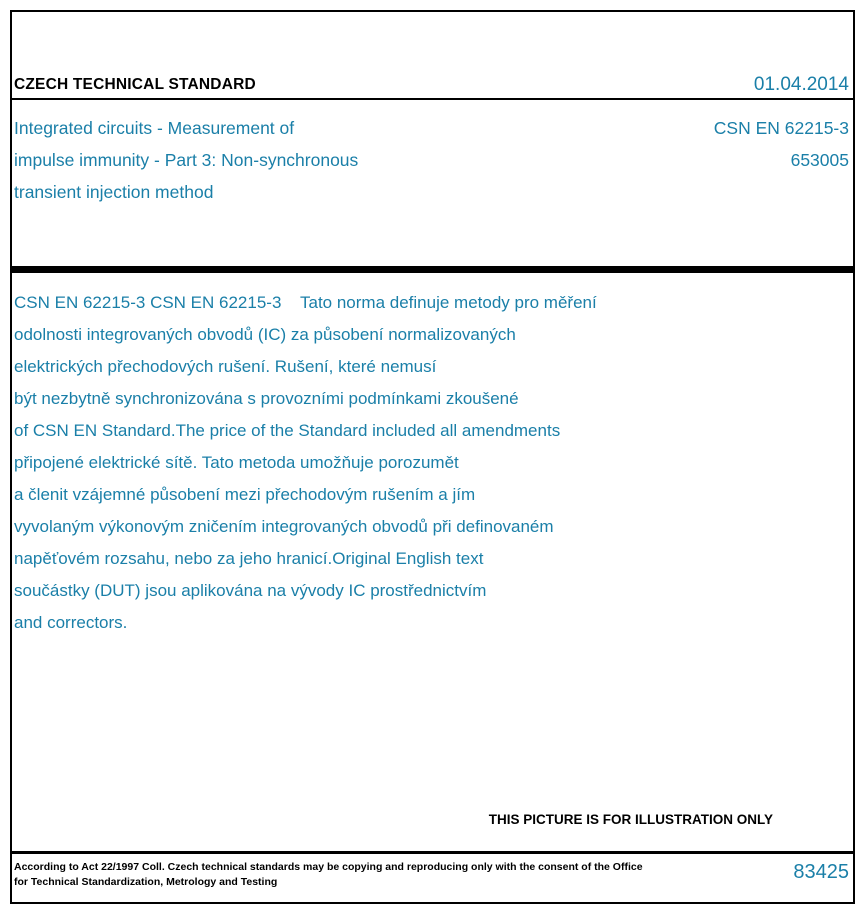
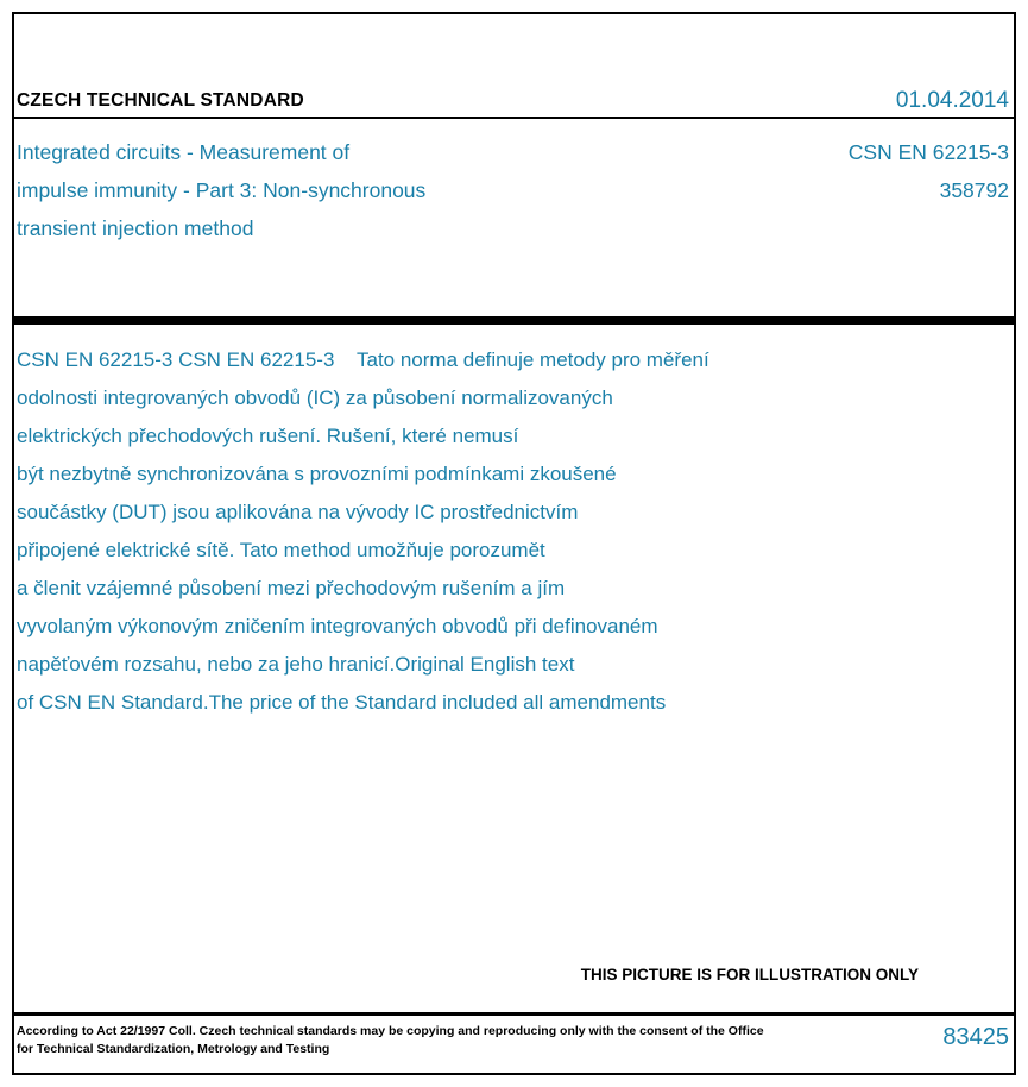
  CZECH TECHNICAL STANDARD
  01.04.2014
  Integrated circuits - Measurement of
  impulse immunity - Part 3: Non-synchronous
  transient injection method
  CSN EN 62215-3
- 653005
+ 358792
  CSN EN 62215-3 CSN EN 62215-3 Tato norma definuje metody pro měření
  odolnosti integrovaných obvodů (IC) za působení normalizovaných
  elektrických přechodových rušení. Rušení, které nemusí
  být nezbytně synchronizována s provozními podmínkami zkoušené
- of CSN EN Standard.The price of the Standard included all amendments
+ součástky (DUT) jsou aplikována na vývody IC prostřednictvím
- připojené elektrické sítě. Tato metoda umožňuje porozumět
+ připojené elektrické sítě. Tato method umožňuje porozumět
  a členit vzájemné působení mezi přechodovým rušením a jím
  vyvolaným výkonovým zničením integrovaných obvodů při definovaném
  napěťovém rozsahu, nebo za jeho hranicí.Original English text
- součástky (DUT) jsou aplikována na vývody IC prostřednictvím
+ of CSN EN Standard.The price of the Standard included all amendments
- and correctors.
  THIS PICTURE IS FOR ILLUSTRATION ONLY
  According to Act 22/1997 Coll. Czech technical standards may be copying and reproducing only with the consent of the Office
  for Technical Standardization, Metrology and Testing
  83425
